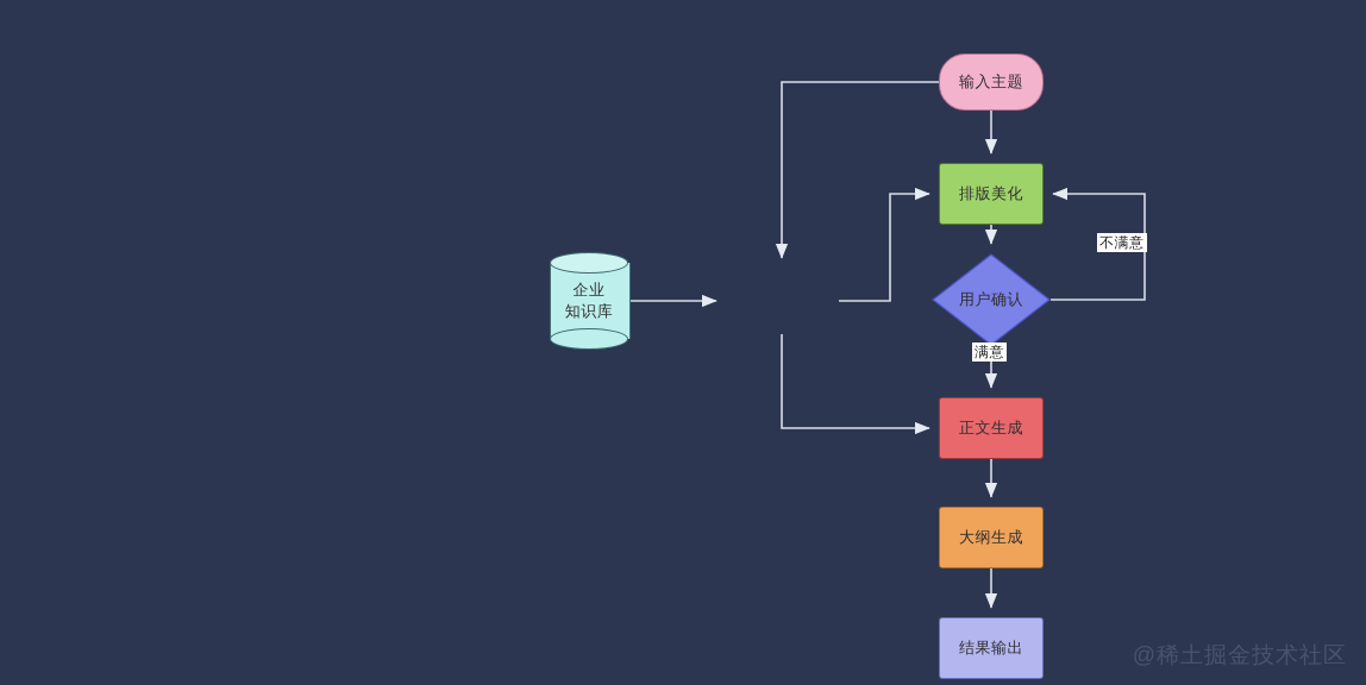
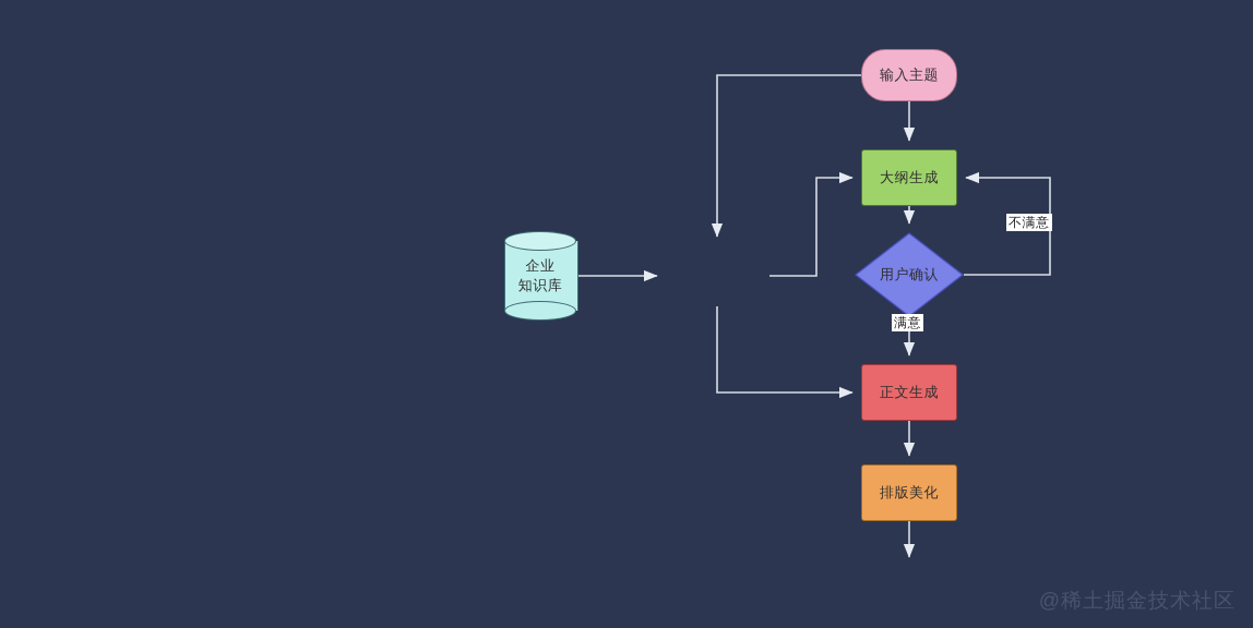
  企业
  知识库
  输入主题
- 排版美化
+ 大纲生成
  用户确认
  正文生成
- 大纲生成
+ 排版美化
- 结果输出
  不满意
  满意
  @稀土掘金技术社区
